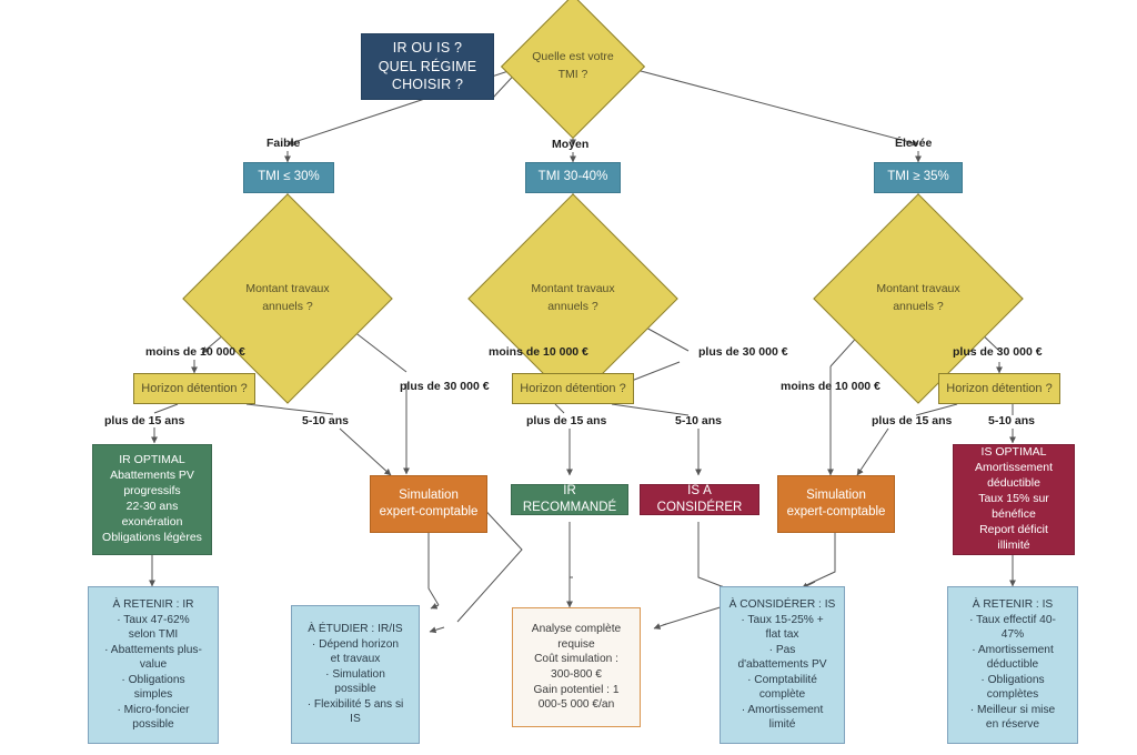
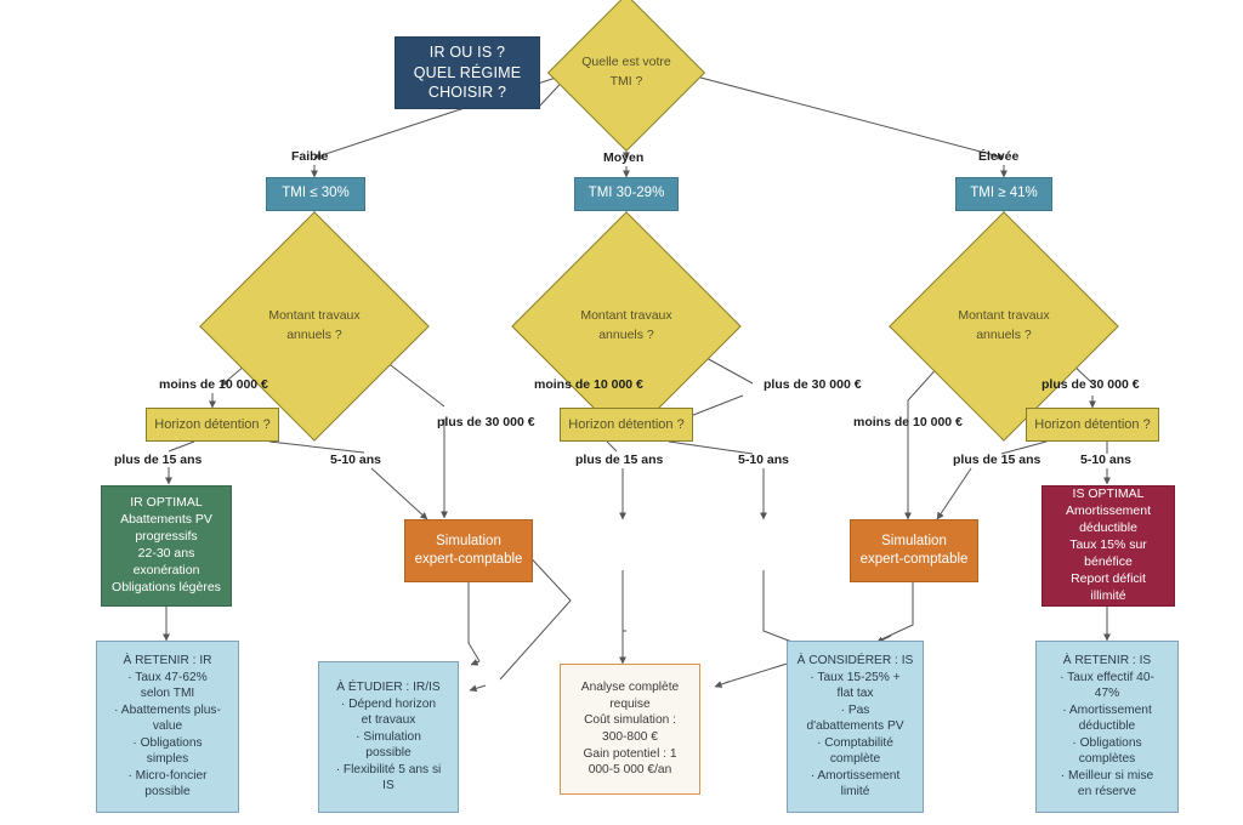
  IR OU IS ?
  QUEL RÉGIME
  CHOISIR ?
  Quelle est votre
  TMI ?
  Faible
  Moyen
  Élevée
  TMI ≤ 30%
- TMI 30-40%
+ TMI 30-29%
- TMI ≥ 35%
+ TMI ≥ 41%
  Montant travaux
  annuels ?
  Montant travaux
  annuels ?
  Montant travaux
  annuels ?
  moins de 10 000 €
  plus de 30 000 €
  moins de 10 000 €
  plus de 30 000 €
  moins de 10 000 €
  plus de 30 000 €
  Horizon détention ?
  Horizon détention ?
  Horizon détention ?
  plus de 15 ans
  5-10 ans
  plus de 15 ans
  5-10 ans
  plus de 15 ans
  5-10 ans
  IR OPTIMAL
  Abattements PV
  progressifs
  22-30 ans
  exonération
  Obligations légères
  Simulation
  expert-comptable
- IR RECOMMANDÉ
- IS À CONSIDÉRER
  Simulation
  expert-comptable
  IS OPTIMAL
  Amortissement
  déductible
  Taux 15% sur
  bénéfice
  Report déficit
  illimité
  À RETENIR : IR
  · Taux 47-62%
  selon TMI
  · Abattements plus-
  value
  · Obligations
  simples
  · Micro-foncier
  possible
  À ÉTUDIER : IR/IS
  · Dépend horizon
  et travaux
  · Simulation
  possible
  · Flexibilité 5 ans si
  IS
  Analyse complète
  requise
  Coût simulation :
  300-800 €
  Gain potentiel : 1
  000-5 000 €/an
  À CONSIDÉRER : IS
  · Taux 15-25% +
  flat tax
  · Pas
  d'abattements PV
  · Comptabilité
  complète
  · Amortissement
  limité
  À RETENIR : IS
  · Taux effectif 40-
  47%
  · Amortissement
  déductible
  · Obligations
  complètes
  · Meilleur si mise
  en réserve
